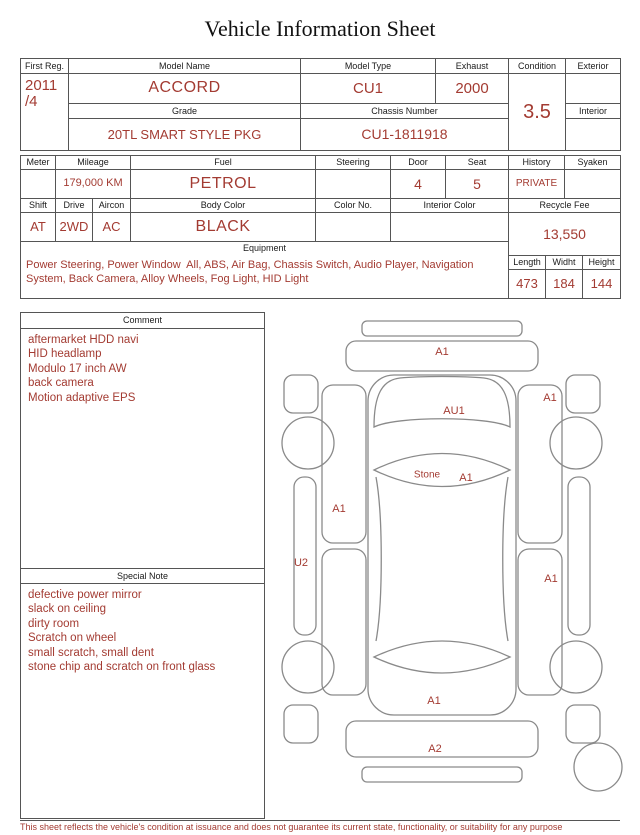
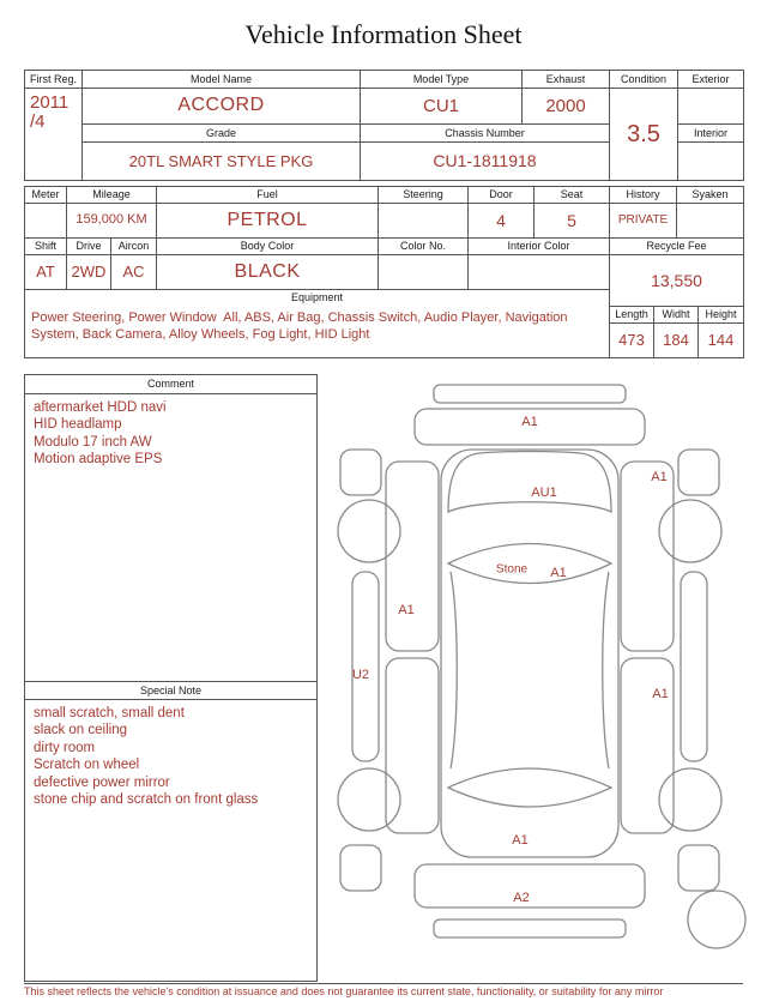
  Vehicle Information Sheet
  First Reg.
  2011
  /4
  Model Name
  ACCORD
  Model Type
  CU1
  Exhaust
  2000
  Condition
  3.5
  Exterior
  Grade
  20TL SMART STYLE PKG
  Chassis Number
  CU1-1811918
  Interior
  Meter
  Mileage
- 179,000 KM
+ 159,000 KM
  Fuel
  PETROL
  Steering
  Door
  4
  Seat
  5
  Shift
  AT
  Drive
  2WD
  Aircon
  AC
  Body Color
  BLACK
  Color No.
  Interior Color
  Equipment
  Power Steering, Power Window All, ABS, Air Bag, Chassis Switch, Audio Player, Navigation System, Back Camera, Alloy Wheels, Fog Light, HID Light
  History
  PRIVATE
  Syaken
  Recycle Fee
  13,550
  Length
  473
  Widht
  184
  Height
  144
  Comment
  aftermarket HDD navi
  HID headlamp
  Modulo 17 inch AW
- back camera
  Motion adaptive EPS
  Special Note
- defective power mirror
+ small scratch, small dent
  slack on ceiling
  dirty room
  Scratch on wheel
- small scratch, small dent
+ defective power mirror
  stone chip and scratch on front glass
  A1
  A1
  AU1
  Stone
  A1
  A1
  U2
  A1
  A1
  A2
- This sheet reflects the vehicle's condition at issuance and does not guarantee its current state, functionality, or suitability for any purpose
+ This sheet reflects the vehicle's condition at issuance and does not guarantee its current state, functionality, or suitability for any mirror
